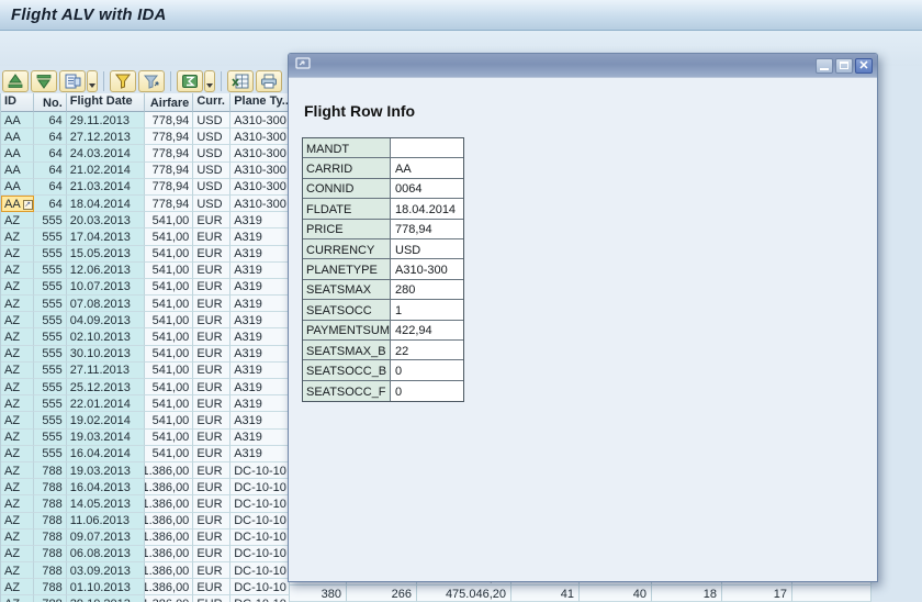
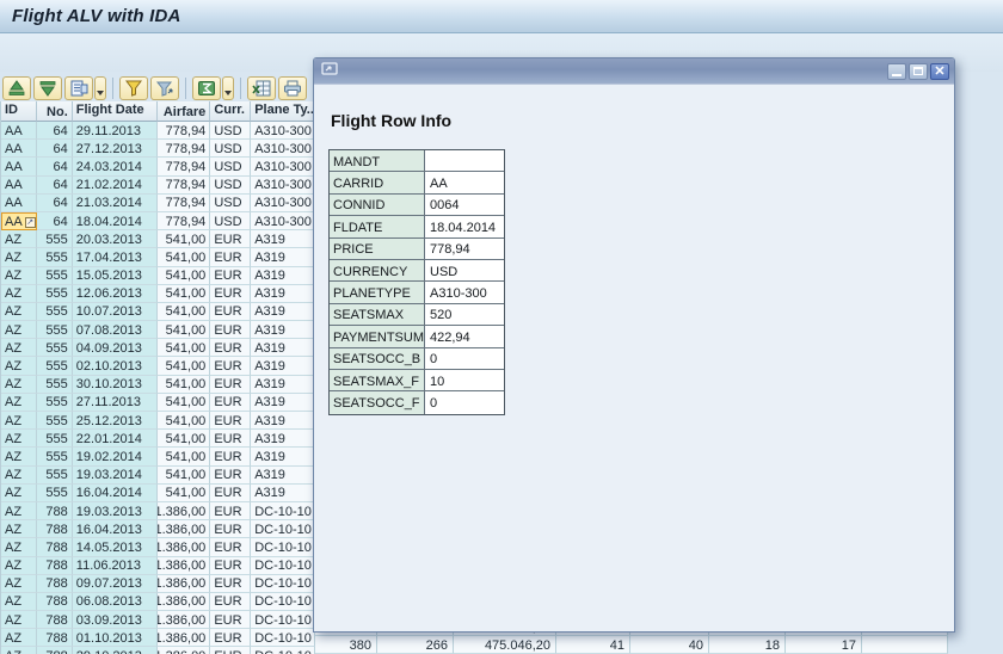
  Flight ALV with IDA
  ID
  No.
  Flight Date
  Airfare
  Curr.
  Plane Ty..
  AA
  64
  29.11.2013
  778,94
  USD
  A310-300
  AA
  64
  27.12.2013
  778,94
  USD
  A310-300
  AA
  64
  24.03.2014
  778,94
  USD
  A310-300
  AA
  64
  21.02.2014
  778,94
  USD
  A310-300
  AA
  64
  21.03.2014
  778,94
  USD
  A310-300
  AA
  64
  18.04.2014
  778,94
  USD
  A310-300
  AZ
  555
  20.03.2013
  541,00
  EUR
  A319
  AZ
  555
  17.04.2013
  541,00
  EUR
  A319
  AZ
  555
  15.05.2013
  541,00
  EUR
  A319
  AZ
  555
  12.06.2013
  541,00
  EUR
  A319
  AZ
  555
  10.07.2013
  541,00
  EUR
  A319
  AZ
  555
  07.08.2013
  541,00
  EUR
  A319
  AZ
  555
  04.09.2013
  541,00
  EUR
  A319
  AZ
  555
  02.10.2013
  541,00
  EUR
  A319
  AZ
  555
  30.10.2013
  541,00
  EUR
  A319
  AZ
  555
  27.11.2013
  541,00
  EUR
  A319
  AZ
  555
  25.12.2013
  541,00
  EUR
  A319
  AZ
  555
  22.01.2014
  541,00
  EUR
  A319
  AZ
  555
  19.02.2014
  541,00
  EUR
  A319
  AZ
  555
  19.03.2014
  541,00
  EUR
  A319
  AZ
  555
  16.04.2014
  541,00
  EUR
  A319
  AZ
  788
  19.03.2013
  1.386,00
  EUR
  DC-10-10
  AZ
  788
  16.04.2013
  1.386,00
  EUR
  DC-10-10
  AZ
  788
  14.05.2013
  1.386,00
  EUR
  DC-10-10
  AZ
  788
  11.06.2013
  1.386,00
  EUR
  DC-10-10
  AZ
  788
  09.07.2013
  1.386,00
  EUR
  DC-10-10
  AZ
  788
  06.08.2013
  1.386,00
  EUR
  DC-10-10
  AZ
  788
  03.09.2013
  1.386,00
  EUR
  DC-10-10
  AZ
  788
  01.10.2013
  1.386,00
  EUR
  DC-10-10
  380
  266
  475.046,20
  41
  40
  18
  17
  ✕
  Flight Row Info
  MANDT
  CARRID
  AA
  CONNID
  0064
  FLDATE
  18.04.2014
  PRICE
  778,94
  CURRENCY
  USD
  PLANETYPE
  A310-300
  SEATSMAX
- 280
+ 520
- SEATSOCC
- 1
  PAYMENTSUM
  422,94
- SEATSMAX_B
- 22
  SEATSOCC_B
  0
+ SEATSMAX_F
+ 10
  SEATSOCC_F
  0
